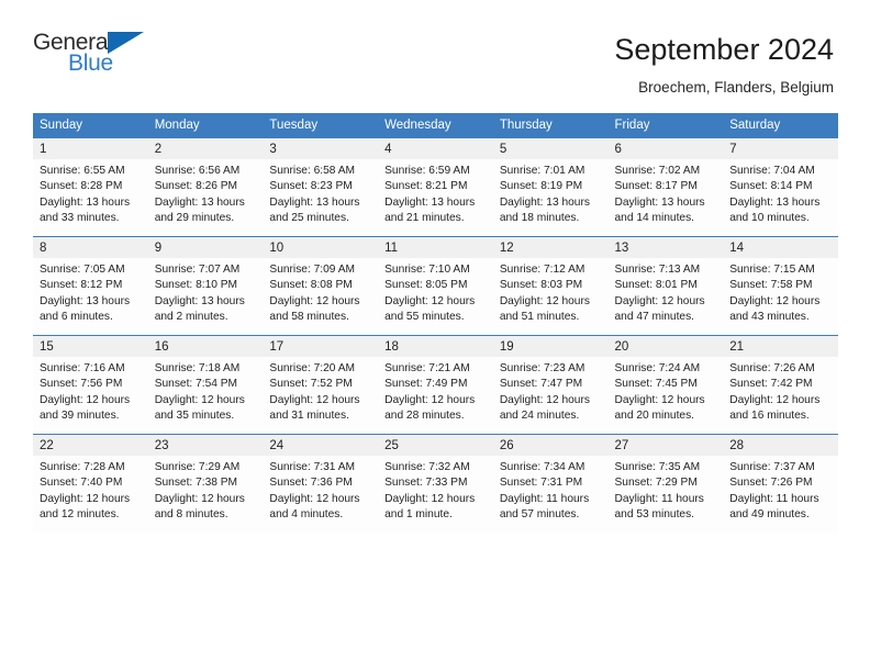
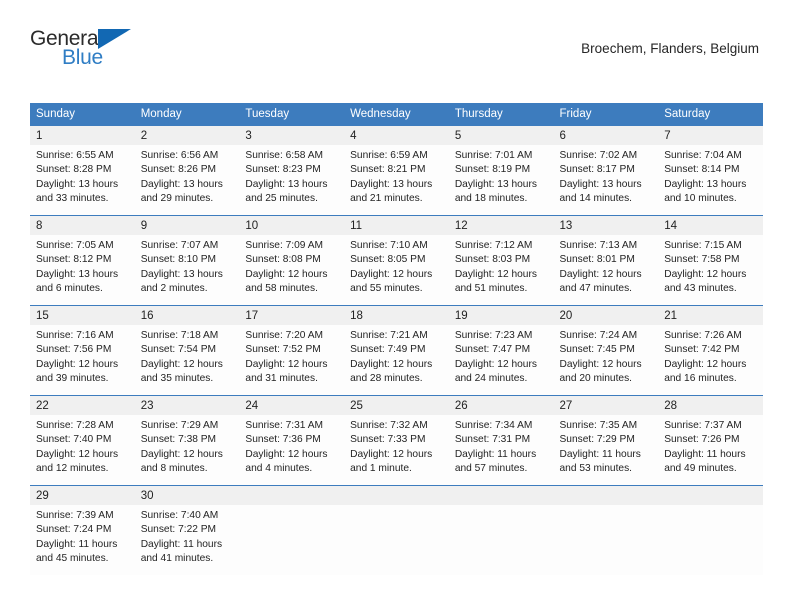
  General
  Blue
- September 2024
  Broechem, Flanders, Belgium
  Sunday	Monday	Tuesday	Wednesday	Thursday	Friday	Saturday
  1Sunrise: 6:55 AMSunset: 8:28 PMDaylight: 13 hoursand 33 minutes.	2Sunrise: 6:56 AMSunset: 8:26 PMDaylight: 13 hoursand 29 minutes.	3Sunrise: 6:58 AMSunset: 8:23 PMDaylight: 13 hoursand 25 minutes.	4Sunrise: 6:59 AMSunset: 8:21 PMDaylight: 13 hoursand 21 minutes.	5Sunrise: 7:01 AMSunset: 8:19 PMDaylight: 13 hoursand 18 minutes.	6Sunrise: 7:02 AMSunset: 8:17 PMDaylight: 13 hoursand 14 minutes.	7Sunrise: 7:04 AMSunset: 8:14 PMDaylight: 13 hoursand 10 minutes.
  8Sunrise: 7:05 AMSunset: 8:12 PMDaylight: 13 hoursand 6 minutes.	9Sunrise: 7:07 AMSunset: 8:10 PMDaylight: 13 hoursand 2 minutes.	10Sunrise: 7:09 AMSunset: 8:08 PMDaylight: 12 hoursand 58 minutes.	11Sunrise: 7:10 AMSunset: 8:05 PMDaylight: 12 hoursand 55 minutes.	12Sunrise: 7:12 AMSunset: 8:03 PMDaylight: 12 hoursand 51 minutes.	13Sunrise: 7:13 AMSunset: 8:01 PMDaylight: 12 hoursand 47 minutes.	14Sunrise: 7:15 AMSunset: 7:58 PMDaylight: 12 hoursand 43 minutes.
  15Sunrise: 7:16 AMSunset: 7:56 PMDaylight: 12 hoursand 39 minutes.	16Sunrise: 7:18 AMSunset: 7:54 PMDaylight: 12 hoursand 35 minutes.	17Sunrise: 7:20 AMSunset: 7:52 PMDaylight: 12 hoursand 31 minutes.	18Sunrise: 7:21 AMSunset: 7:49 PMDaylight: 12 hoursand 28 minutes.	19Sunrise: 7:23 AMSunset: 7:47 PMDaylight: 12 hoursand 24 minutes.	20Sunrise: 7:24 AMSunset: 7:45 PMDaylight: 12 hoursand 20 minutes.	21Sunrise: 7:26 AMSunset: 7:42 PMDaylight: 12 hoursand 16 minutes.
  22Sunrise: 7:28 AMSunset: 7:40 PMDaylight: 12 hoursand 12 minutes.	23Sunrise: 7:29 AMSunset: 7:38 PMDaylight: 12 hoursand 8 minutes.	24Sunrise: 7:31 AMSunset: 7:36 PMDaylight: 12 hoursand 4 minutes.	25Sunrise: 7:32 AMSunset: 7:33 PMDaylight: 12 hoursand 1 minute.	26Sunrise: 7:34 AMSunset: 7:31 PMDaylight: 11 hoursand 57 minutes.	27Sunrise: 7:35 AMSunset: 7:29 PMDaylight: 11 hoursand 53 minutes.	28Sunrise: 7:37 AMSunset: 7:26 PMDaylight: 11 hoursand 49 minutes.
+ 29Sunrise: 7:39 AMSunset: 7:24 PMDaylight: 11 hoursand 45 minutes.	30Sunrise: 7:40 AMSunset: 7:22 PMDaylight: 11 hoursand 41 minutes.
